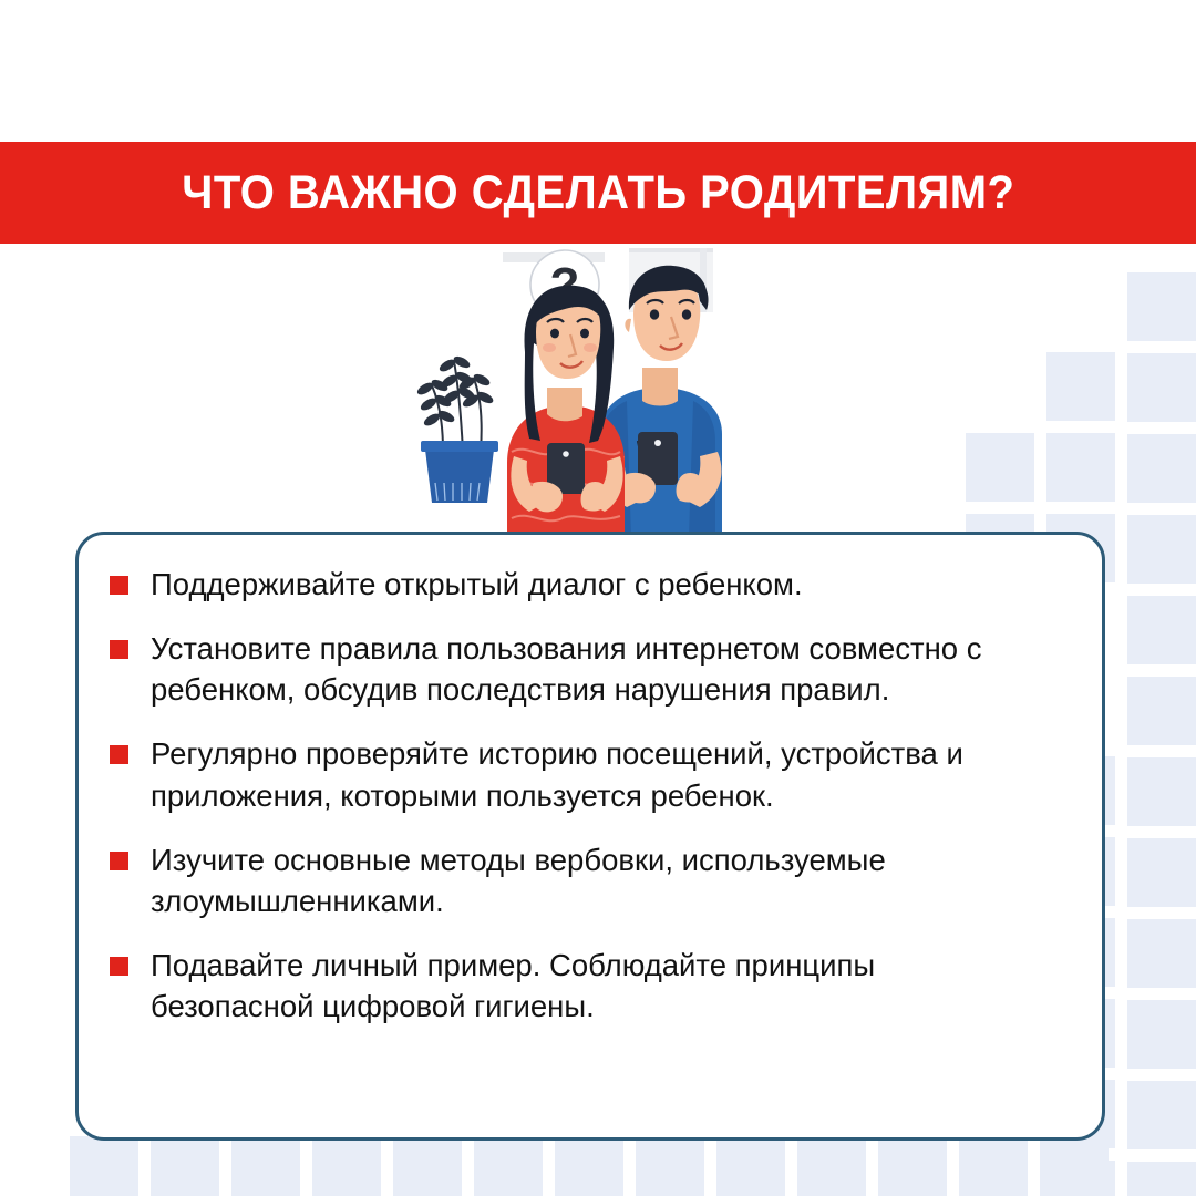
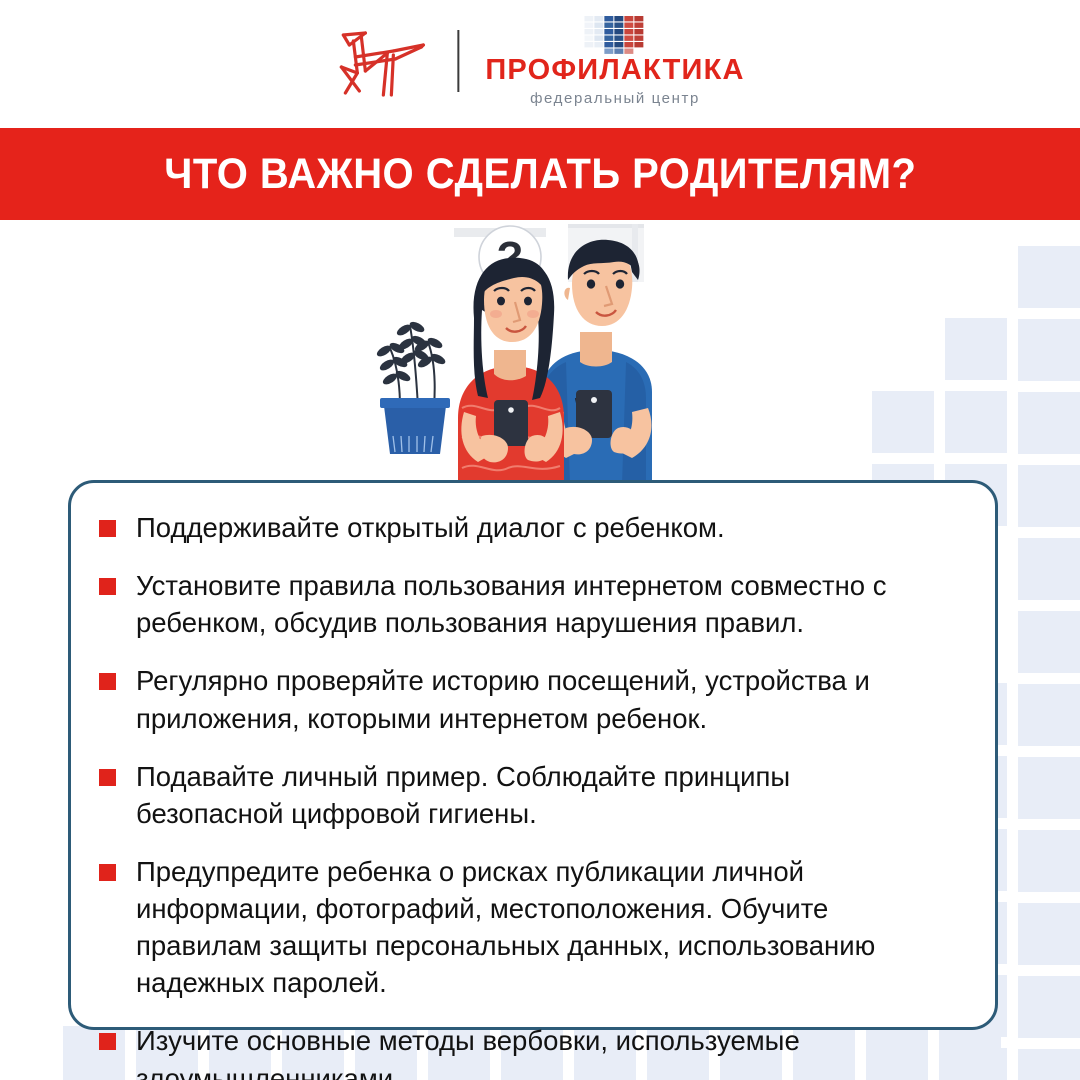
+ ПРОФИЛАКТИКА
+ федеральный центр
  ЧТО ВАЖНО СДЕЛАТЬ РОДИТЕЛЯМ?
  ?
  Поддерживайте открытый диалог с ребенком.
- Установите правила пользования интернетом совместно с ребенком, обсудив последствия нарушения правил.
+ Установите правила пользования интернетом совместно с ребенком, обсудив пользования нарушения правил.
- Регулярно проверяйте историю посещений, устройства и приложения, которыми пользуется ребенок.
+ Регулярно проверяйте историю посещений, устройства и приложения, которыми интернетом ребенок.
- Изучите основные методы вербовки, используемые злоумышленниками.
+ Подавайте личный пример. Соблюдайте принципы безопасной цифровой гигиены.
+ Предупредите ребенка о рисках публикации личной информации, фотографий, местоположения. Обучите правилам защиты персональных данных, использованию надежных паролей.
- Подавайте личный пример. Соблюдайте принципы безопасной цифровой гигиены.
+ Изучите основные методы вербовки, используемые злоумышленниками.
